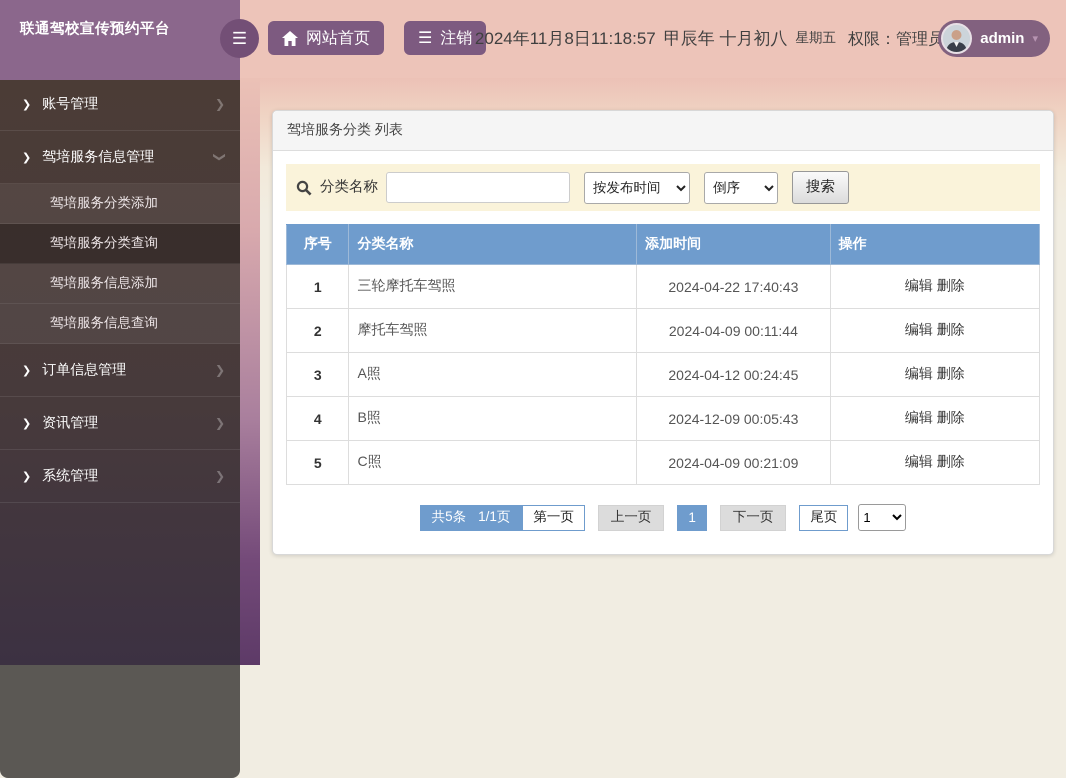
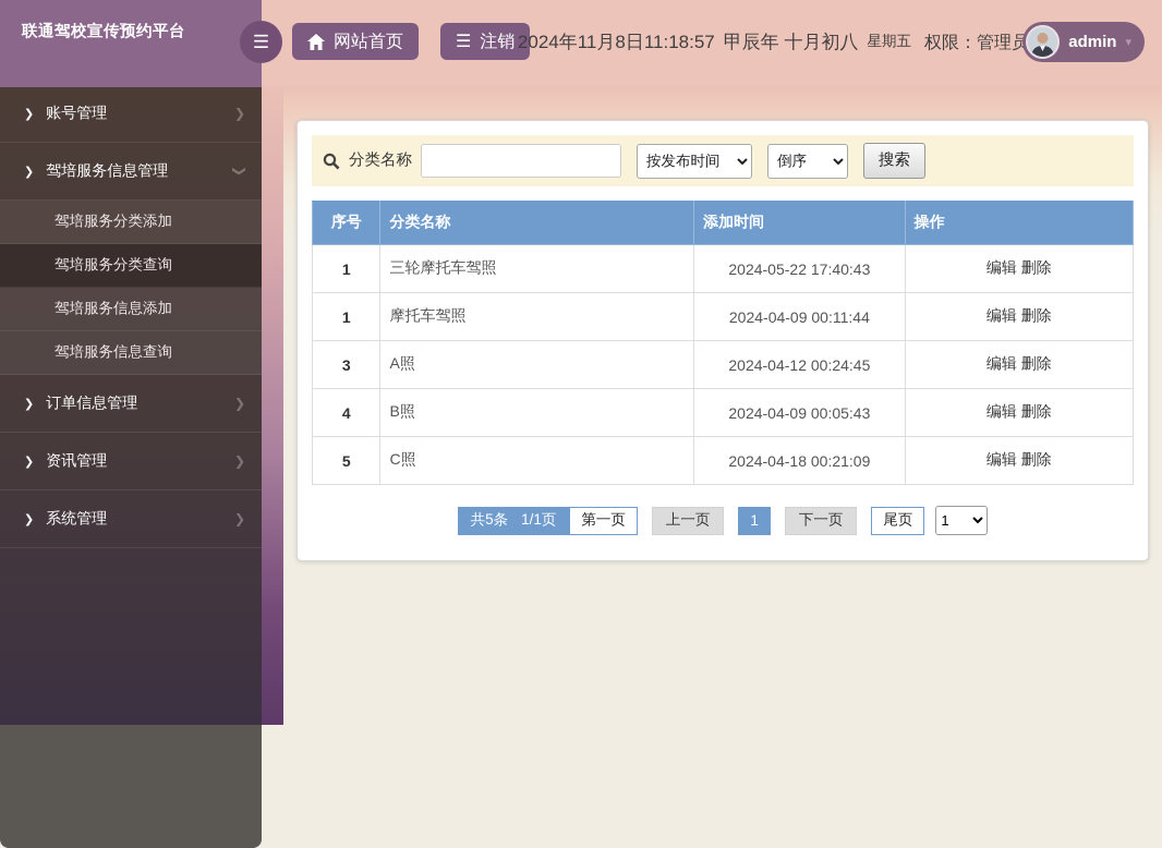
  网站首页
  ☰
  注销
  2024年11月8日11:18:57
  甲辰年 十月初八
  星期五
  权限：管理员
  admin
  ▾
  联通驾校宣传预约平台
  ☰
  ❯
  账号管理
  ❯
  ❯
  驾培服务信息管理
  驾培服务分类添加
  驾培服务分类查询
  驾培服务信息添加
  驾培服务信息查询
  ❯
  订单信息管理
  ❯
  ❯
  资讯管理
  ❯
  ❯
  系统管理
  ❯
- 驾培服务分类 列表
  分类名称
  按发布时间
  倒序
  搜索
  序号	分类名称	添加时间	操作
- 1	三轮摩托车驾照	2024-04-22 17:40:43	编辑 删除
+ 1	三轮摩托车驾照	2024-05-22 17:40:43	编辑 删除
- 2	摩托车驾照	2024-04-09 00:11:44	编辑 删除
+ 1	摩托车驾照	2024-04-09 00:11:44	编辑 删除
  3	A照	2024-04-12 00:24:45	编辑 删除
- 4	B照	2024-12-09 00:05:43	编辑 删除
+ 4	B照	2024-04-09 00:05:43	编辑 删除
- 5	C照	2024-04-09 00:21:09	编辑 删除
+ 5	C照	2024-04-18 00:21:09	编辑 删除
  共5条
  1/1页
  第一页
  上一页
  1
  下一页
  尾页
  1
